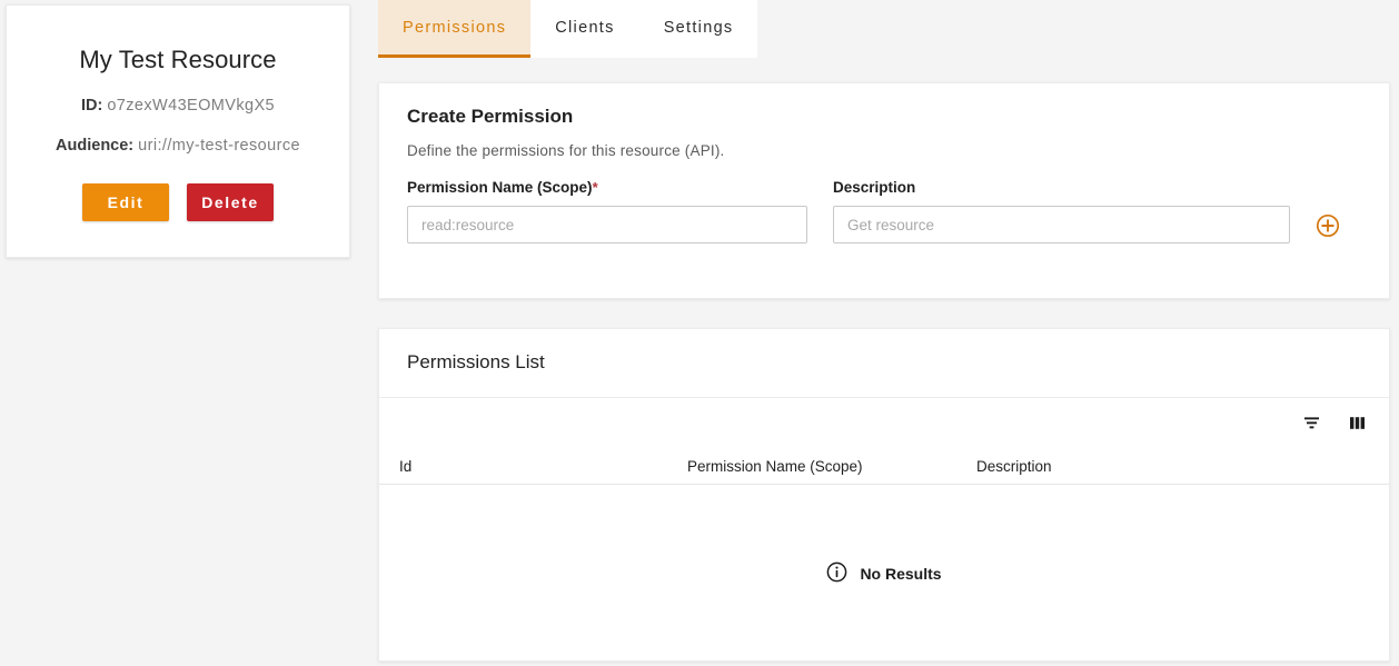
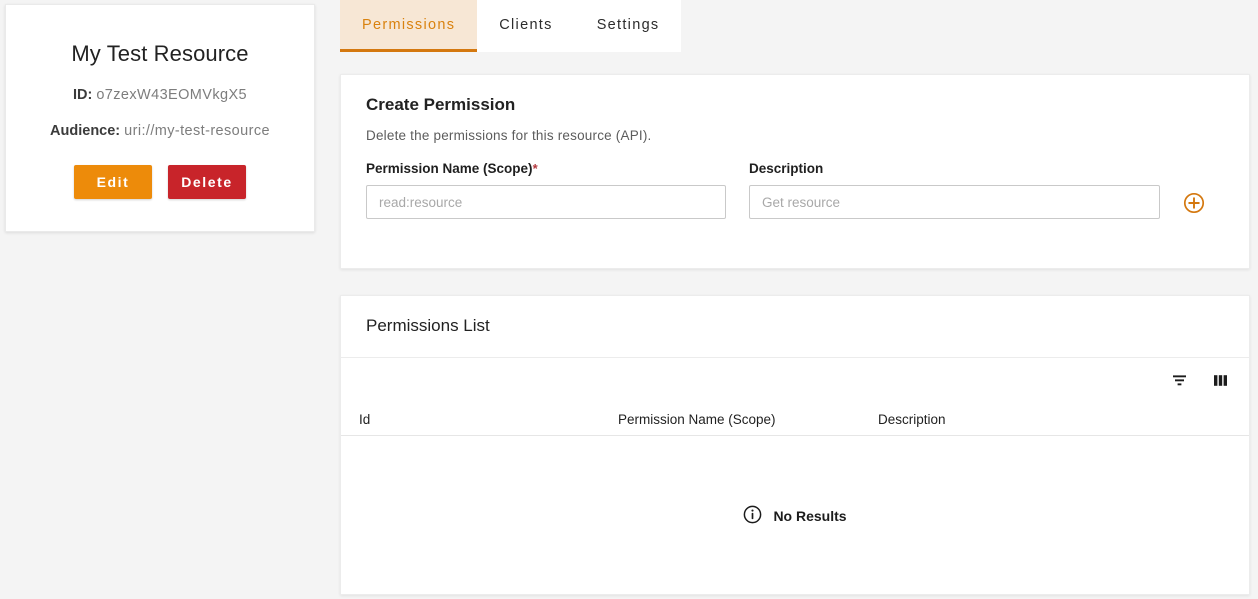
  My Test Resource
  ID: o7zexW43EOMVkgX5
  Audience: uri://my-test-resource
  Edit
  Delete
  Permissions
  Clients
  Settings
  Create Permission
- Define the permissions for this resource (API).
+ Delete the permissions for this resource (API).
  Permission Name (Scope)*
  read:resource
  Description
  Get resource
  Permissions List
  Id
  Permission Name (Scope)
  Description
  No Results
